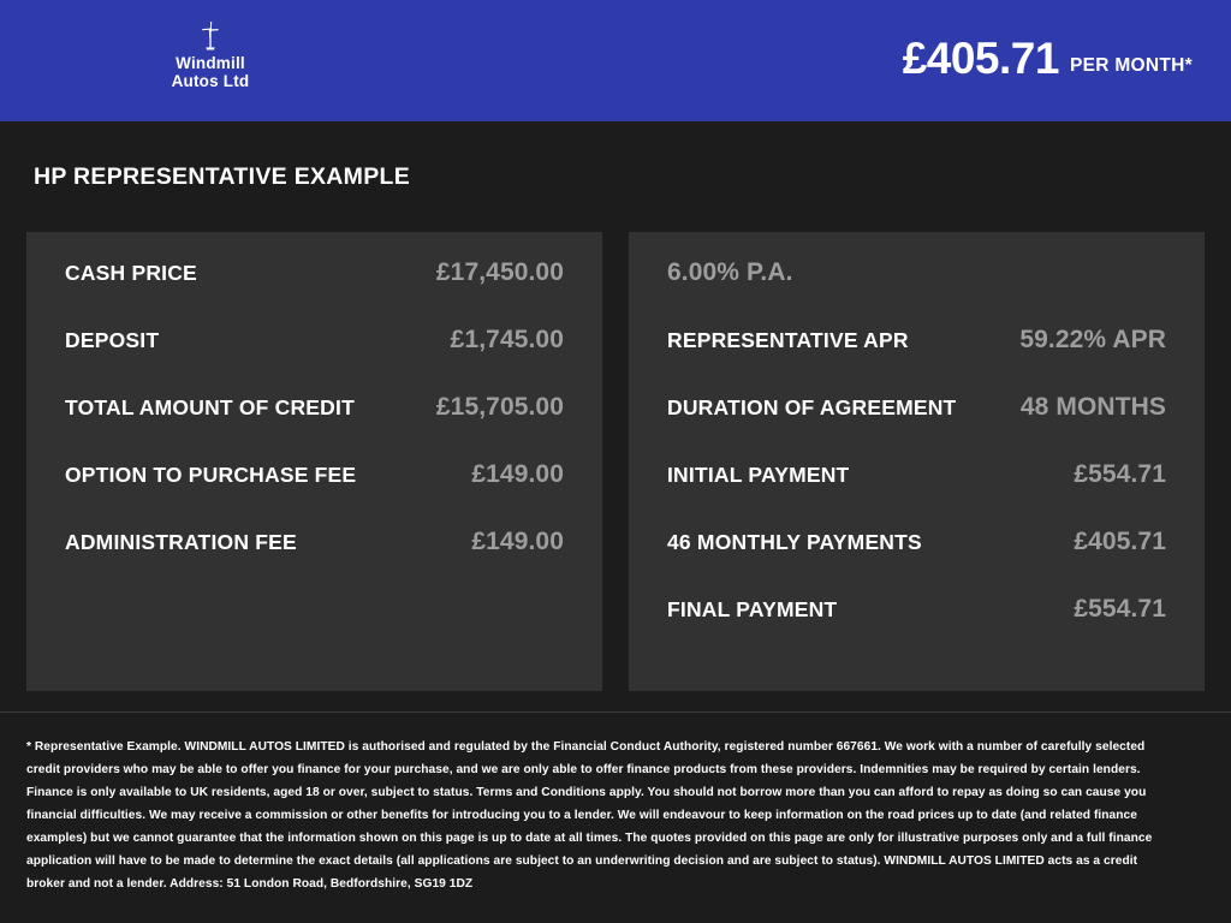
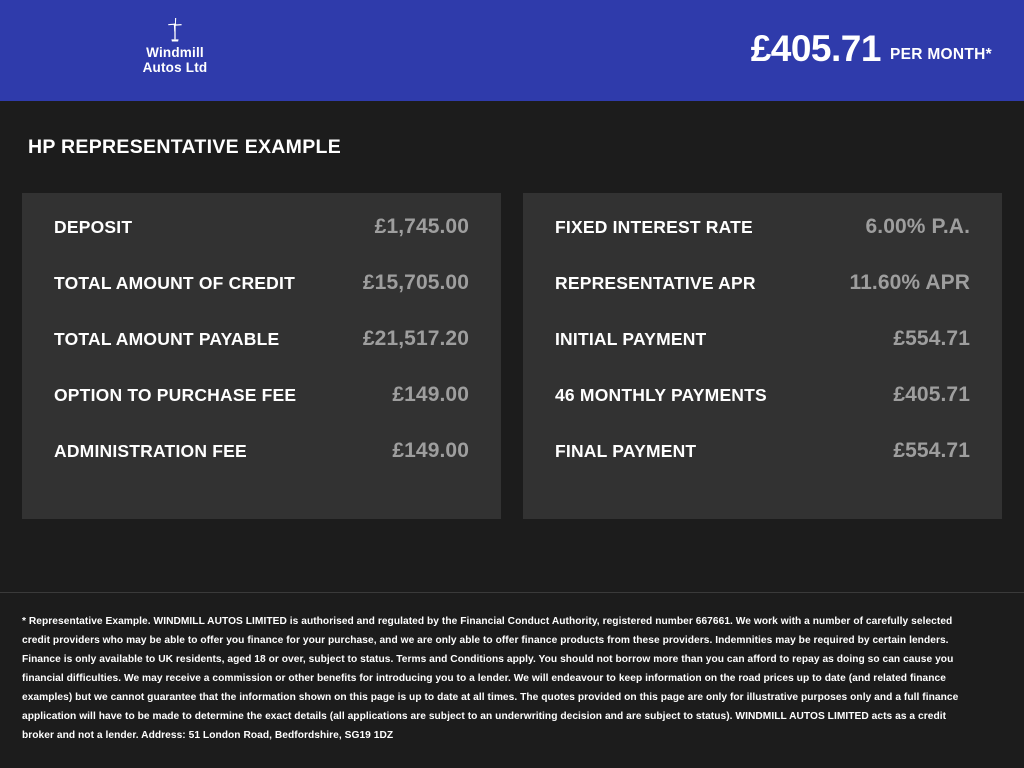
  Windmill
  Autos Ltd
  £405.71
  PER MONTH*
  HP REPRESENTATIVE EXAMPLE
- CASH PRICE
- £17,450.00
  DEPOSIT
  £1,745.00
  TOTAL AMOUNT OF CREDIT
  £15,705.00
+ TOTAL AMOUNT PAYABLE
+ £21,517.20
  OPTION TO PURCHASE FEE
  £149.00
  ADMINISTRATION FEE
  £149.00
+ FIXED INTEREST RATE
  6.00% P.A.
  REPRESENTATIVE APR
- 59.22% APR
+ 11.60% APR
- DURATION OF AGREEMENT
- 48 MONTHS
  INITIAL PAYMENT
  £554.71
  46 MONTHLY PAYMENTS
  £405.71
  FINAL PAYMENT
  £554.71
  * Representative Example. WINDMILL AUTOS LIMITED is authorised and regulated by the Financial Conduct Authority, registered number 667661. We work with a number of carefully selected credit providers who may be able to offer you finance for your purchase, and we are only able to offer finance products from these providers. Indemnities may be required by certain lenders. Finance is only available to UK residents, aged 18 or over, subject to status. Terms and Conditions apply. You should not borrow more than you can afford to repay as doing so can cause you financial difficulties. We may receive a commission or other benefits for introducing you to a lender. We will endeavour to keep information on the road prices up to date (and related finance examples) but we cannot guarantee that the information shown on this page is up to date at all times. The quotes provided on this page are only for illustrative purposes only and a full finance application will have to be made to determine the exact details (all applications are subject to an underwriting decision and are subject to status). WINDMILL AUTOS LIMITED acts as a credit broker and not a lender. Address: 51 London Road, Bedfordshire, SG19 1DZ
